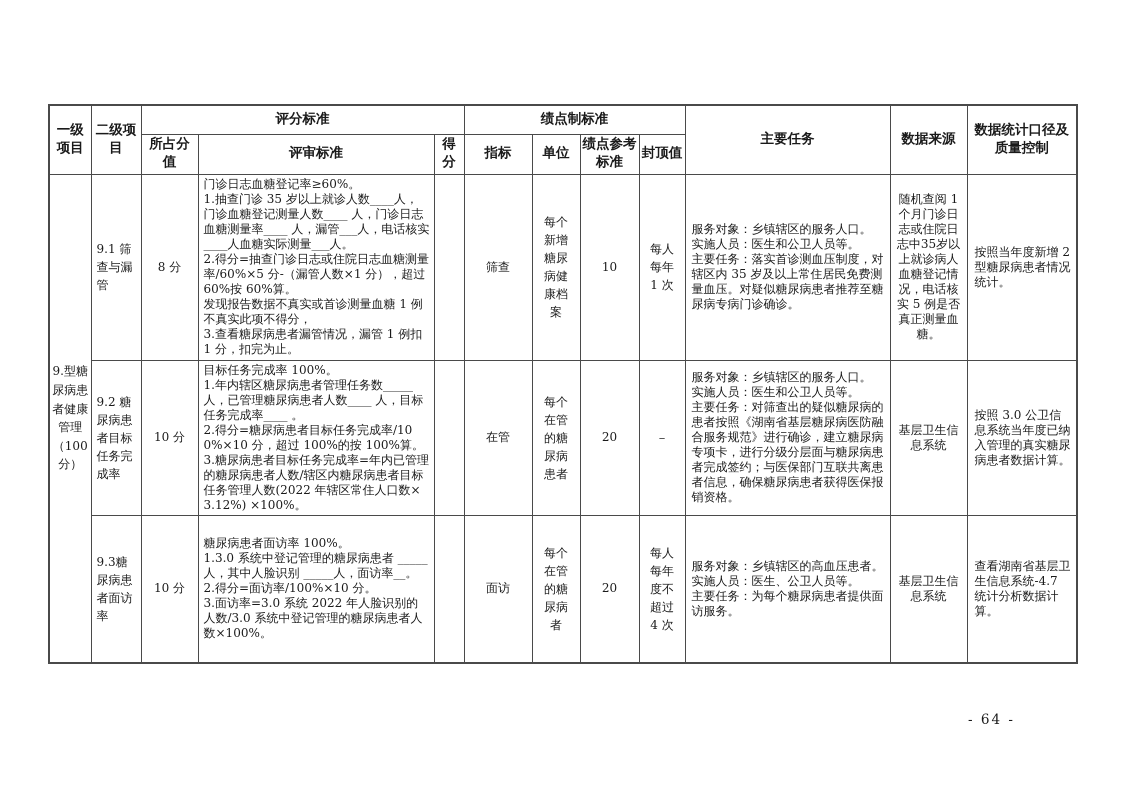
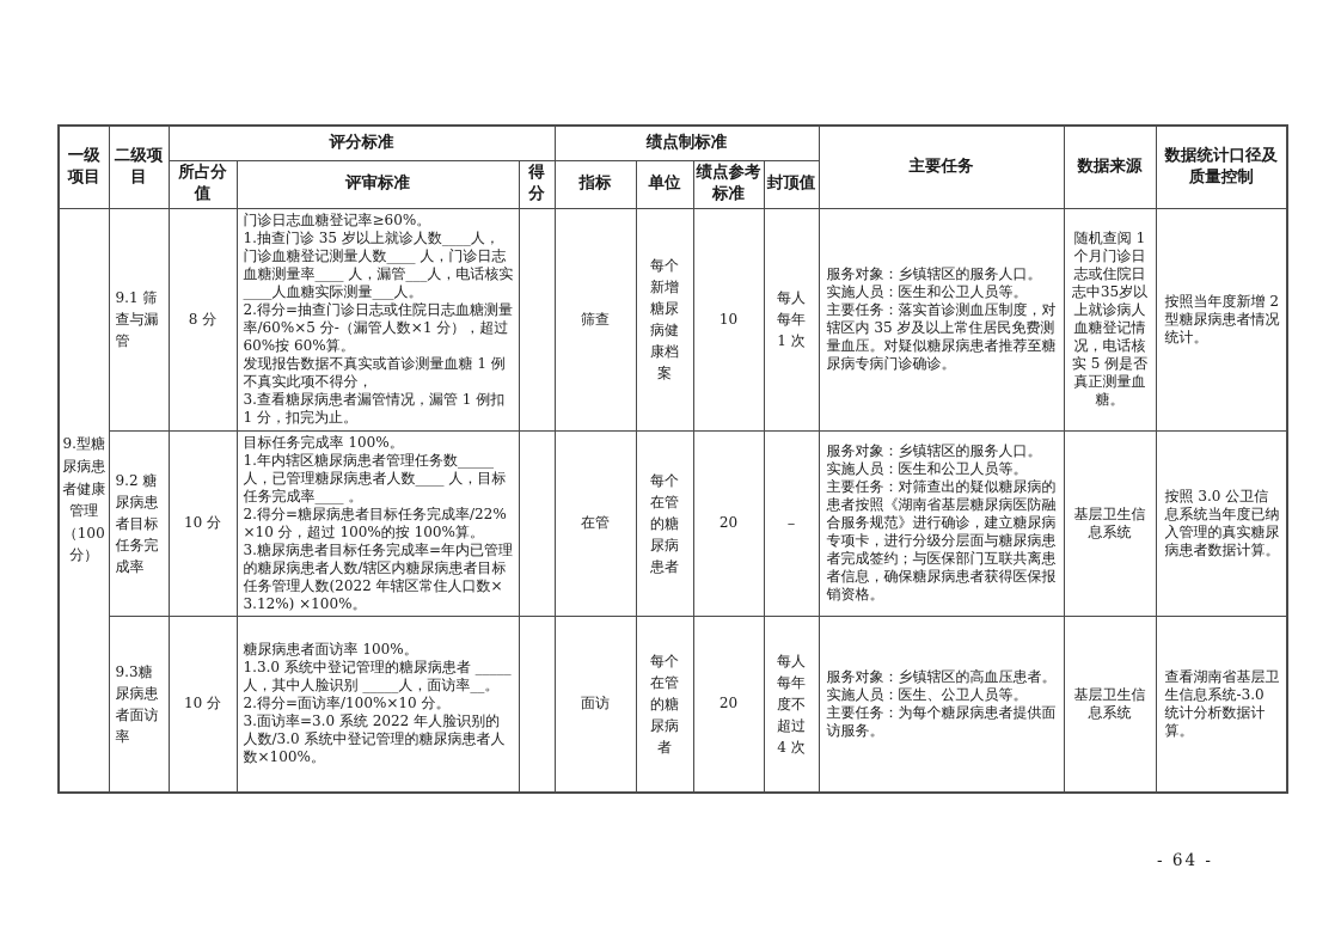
  一级项目	二级项目	评分标准	绩点制标准	主要任务	数据来源	数据统计口径及质量控制
  所占分值	评审标准	得分	指标	单位	绩点参考标准	封顶值
  9.型糖尿病患者健康管理（100分）	9.1 筛查与漏管	8 分	门诊日志血糖登记率≥60%。 1.抽查门诊 35 岁以上就诊人数____人，门诊血糖登记测量人数____ 人，门诊日志血糖测量率____ 人，漏管___人，电话核实____人血糖实际测量___人。 2.得分=抽查门诊日志或住院日志血糖测量率/60%×5 分-（漏管人数×1 分），超过 60%按 60%算。 发现报告数据不真实或首诊测量血糖 1 例不真实此项不得分， 3.查看糖尿病患者漏管情况，漏管 1 例扣 1 分，扣完为止。		筛查	每个新增糖尿病健康档案	10	每人每年 1 次	服务对象：乡镇辖区的服务人口。 实施人员：医生和公卫人员等。 主要任务：落实首诊测血压制度，对辖区内 35 岁及以上常住居民免费测量血压。对疑似糖尿病患者推荐至糖尿病专病门诊确诊。	随机查阅 1 个月门诊日志或住院日志中35岁以上就诊病人血糖登记情况，电话核实 5 例是否真正测量血糖。	按照当年度新增 2 型糖尿病患者情况统计。
- 9.2 糖尿病患者目标任务完成率	10 分	目标任务完成率 100%。 1.年内辖区糖尿病患者管理任务数_____人，已管理糖尿病患者人数____ 人，目标任务完成率____ 。 2.得分=糖尿病患者目标任务完成率/100%×10 分，超过 100%的按 100%算。 3.糖尿病患者目标任务完成率=年内已管理的糖尿病患者人数/辖区内糖尿病患者目标任务管理人数(2022 年辖区常住人口数×3.12%) ×100%。		在管	每个在管的糖尿病患者	20	－	服务对象：乡镇辖区的服务人口。 实施人员：医生和公卫人员等。 主要任务：对筛查出的疑似糖尿病的患者按照《湖南省基层糖尿病医防融合服务规范》进行确诊，建立糖尿病专项卡，进行分级分层面与糖尿病患者完成签约；与医保部门互联共离患者信息，确保糖尿病患者获得医保报销资格。	基层卫生信息系统	按照 3.0 公卫信息系统当年度已纳入管理的真实糖尿病患者数据计算。
+ 9.2 糖尿病患者目标任务完成率	10 分	目标任务完成率 100%。 1.年内辖区糖尿病患者管理任务数_____人，已管理糖尿病患者人数____ 人，目标任务完成率____ 。 2.得分=糖尿病患者目标任务完成率/22%×10 分，超过 100%的按 100%算。 3.糖尿病患者目标任务完成率=年内已管理的糖尿病患者人数/辖区内糖尿病患者目标任务管理人数(2022 年辖区常住人口数×3.12%) ×100%。		在管	每个在管的糖尿病患者	20	－	服务对象：乡镇辖区的服务人口。 实施人员：医生和公卫人员等。 主要任务：对筛查出的疑似糖尿病的患者按照《湖南省基层糖尿病医防融合服务规范》进行确诊，建立糖尿病专项卡，进行分级分层面与糖尿病患者完成签约；与医保部门互联共离患者信息，确保糖尿病患者获得医保报销资格。	基层卫生信息系统	按照 3.0 公卫信息系统当年度已纳入管理的真实糖尿病患者数据计算。
- 9.3糖尿病患者面访率	10 分	糖尿病患者面访率 100%。 1.3.0 系统中登记管理的糖尿病患者 _____人，其中人脸识别 _____人，面访率__。 2.得分=面访率/100%×10 分。 3.面访率=3.0 系统 2022 年人脸识别的人数/3.0 系统中登记管理的糖尿病患者人数×100%。		面访	每个在管的糖尿病者	20	每人每年度不超过 4 次	服务对象：乡镇辖区的高血压患者。 实施人员：医生、公卫人员等。 主要任务：为每个糖尿病患者提供面访服务。	基层卫生信息系统	查看湖南省基层卫生信息系统-4.7 统计分析数据计算。
+ 9.3糖尿病患者面访率	10 分	糖尿病患者面访率 100%。 1.3.0 系统中登记管理的糖尿病患者 _____人，其中人脸识别 _____人，面访率__。 2.得分=面访率/100%×10 分。 3.面访率=3.0 系统 2022 年人脸识别的人数/3.0 系统中登记管理的糖尿病患者人数×100%。		面访	每个在管的糖尿病者	20	每人每年度不超过 4 次	服务对象：乡镇辖区的高血压患者。 实施人员：医生、公卫人员等。 主要任务：为每个糖尿病患者提供面访服务。	基层卫生信息系统	查看湖南省基层卫生信息系统-3.0 统计分析数据计算。
  - 64 -
